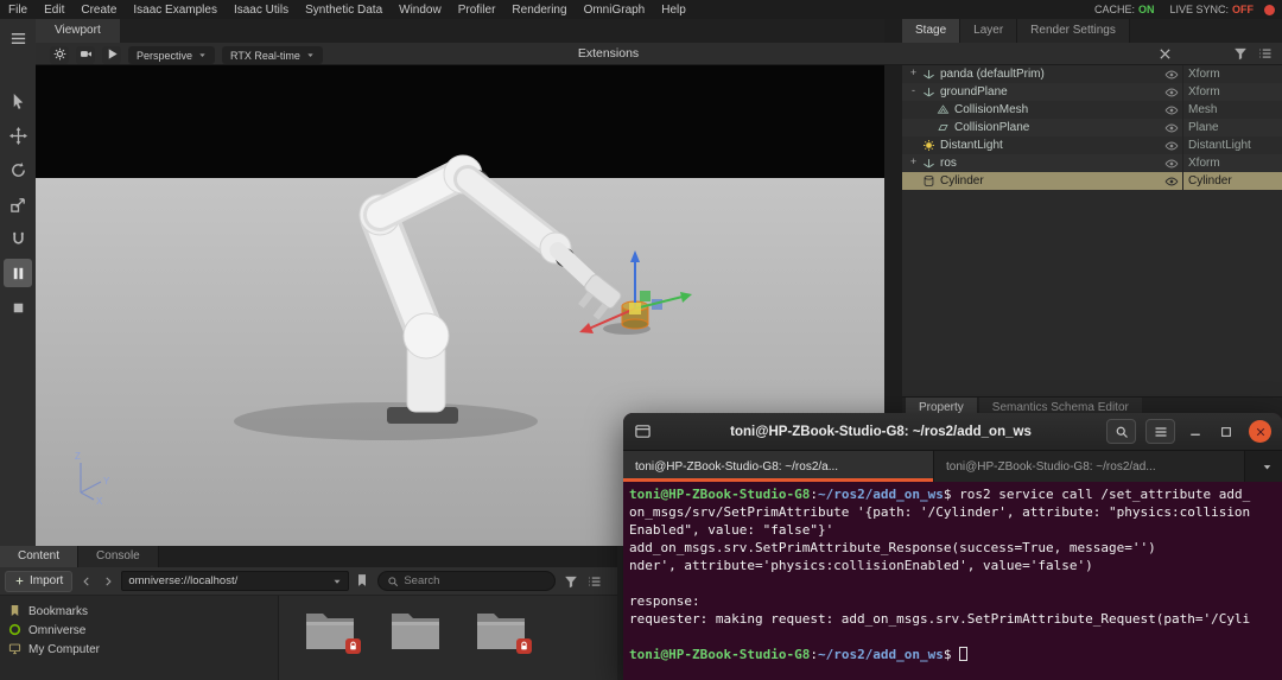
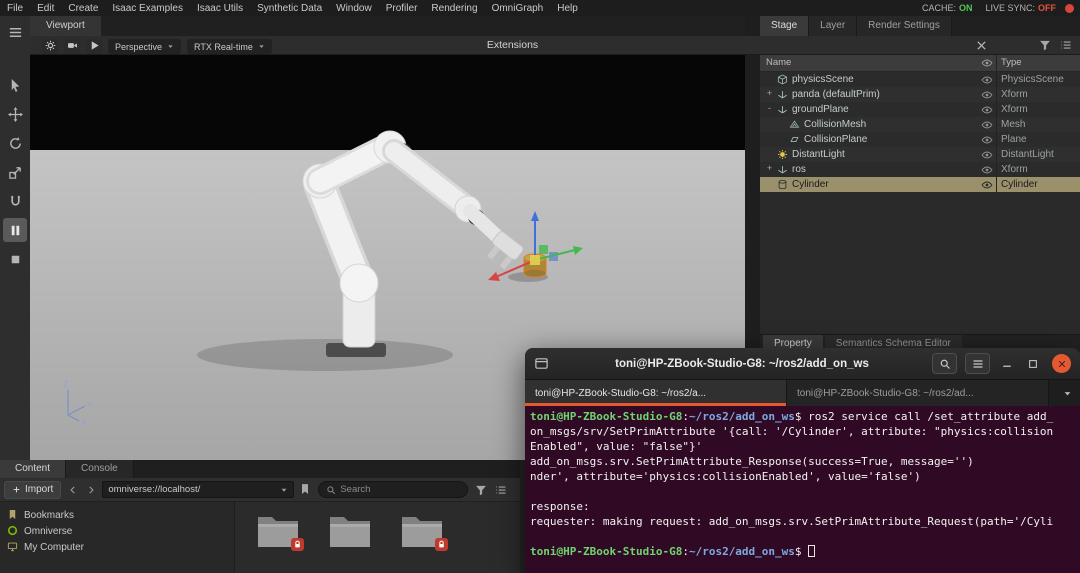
  File
  Edit
  Create
  Isaac Examples
  Isaac Utils
  Synthetic Data
  Window
  Profiler
  Rendering
  OmniGraph
  Help
  CACHE:
  ON
  LIVE SYNC:
  OFF
  Viewport
  Extensions
  Perspective
  RTX Real-time
  Z
  Y
  X
  Stage
  Layer
  Render Settings
+ Name
+ Type
+ physicsScene
+ PhysicsScene
  +
  panda (defaultPrim)
  Xform
  -
  groundPlane
  Xform
  CollisionMesh
  Mesh
  CollisionPlane
  Plane
  DistantLight
  DistantLight
  +
  ros
  Xform
  Cylinder
  Cylinder
  Property
  Semantics Schema Editor
  Content
  Console
  Import
  omniverse://localhost/
  Search
  Bookmarks
  Omniverse
  My Computer
  toni@HP-ZBook-Studio-G8: ~/ros2/add_on_ws
  toni@HP-ZBook-Studio-G8: ~/ros2/a...
  toni@HP-ZBook-Studio-G8: ~/ros2/ad...
  toni@HP-ZBook-Studio-G8:~/ros2/add_on_ws$ ros2 service call /set_attribute add_
- on_msgs/srv/SetPrimAttribute '{path: '/Cylinder', attribute: "physics:collision
+ on_msgs/srv/SetPrimAttribute '{call: '/Cylinder', attribute: "physics:collision
  Enabled", value: "false"}'
  add_on_msgs.srv.SetPrimAttribute_Response(success=True, message='')
  nder', attribute='physics:collisionEnabled', value='false')
  response:
  requester: making request: add_on_msgs.srv.SetPrimAttribute_Request(path='/Cyli
  toni@HP-ZBook-Studio-G8:~/ros2/add_on_ws$
